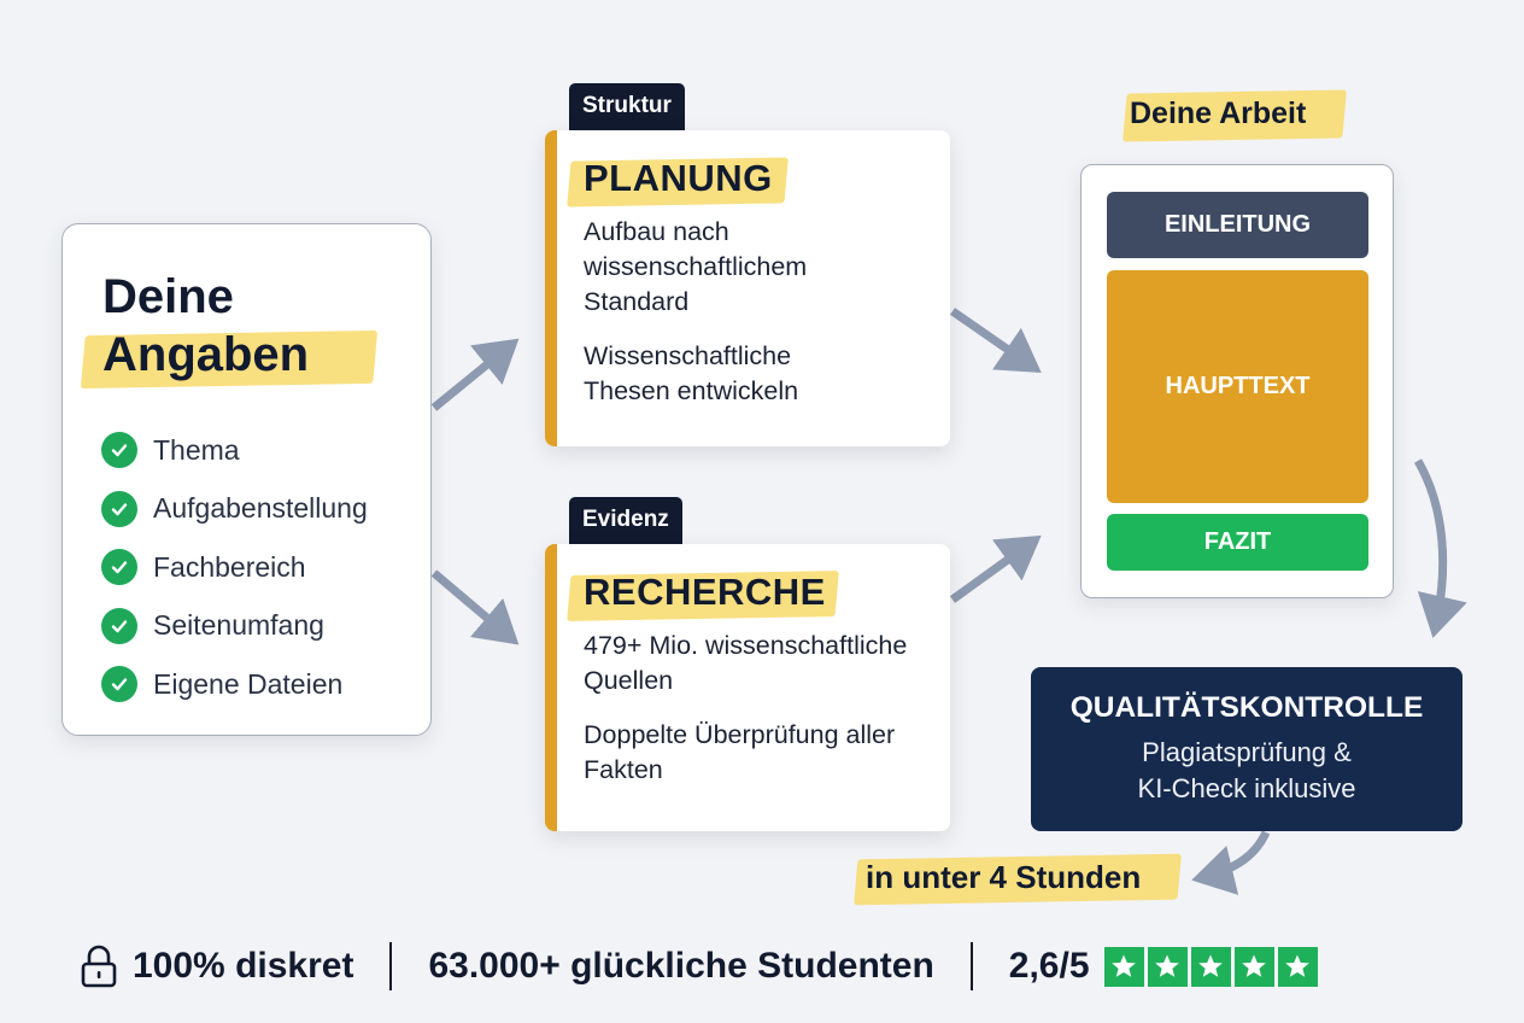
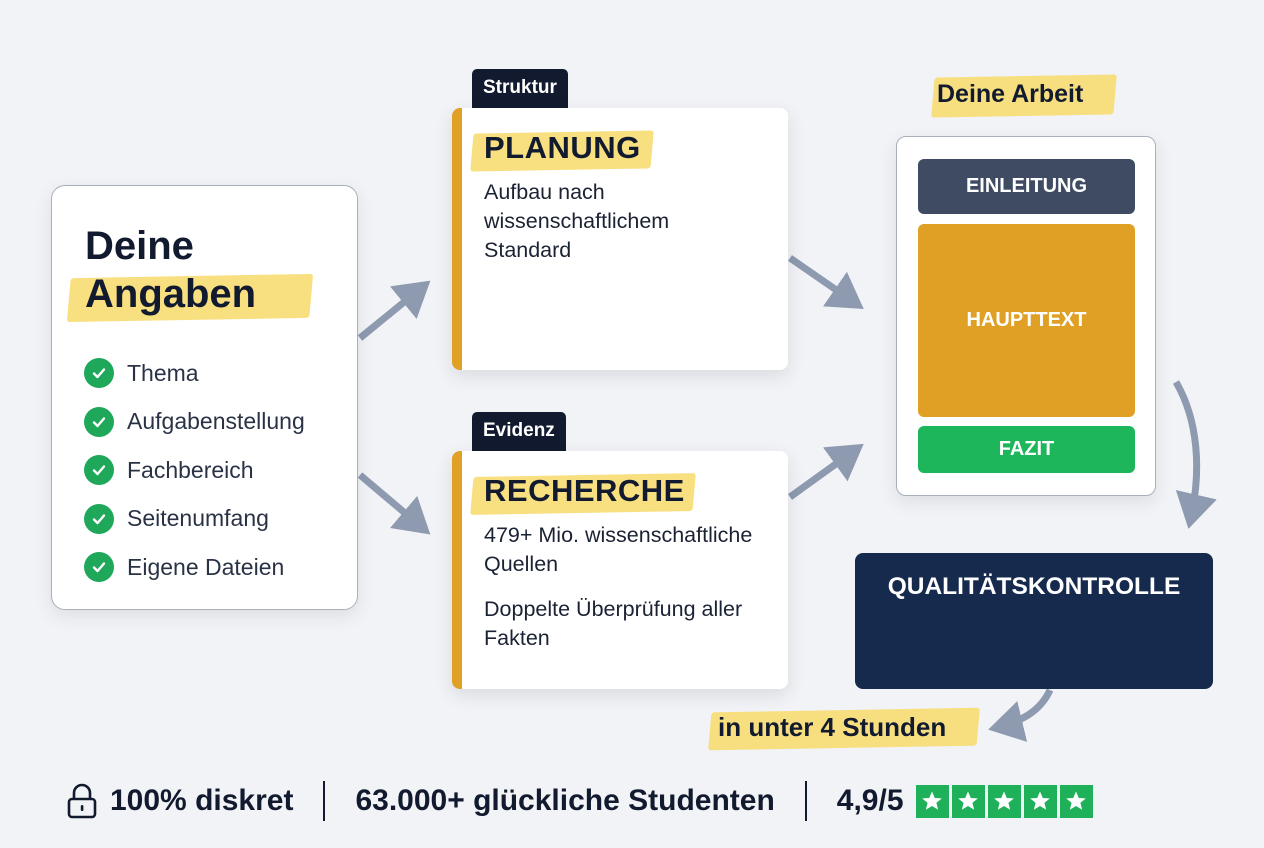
  Deine
  Angaben
  Thema
  Aufgabenstellung
  Fachbereich
  Seitenumfang
  Eigene Dateien
  Struktur
  PLANUNG
  Aufbau nach wissenschaftlichem Standard
- Wissenschaftliche Thesen entwickeln
  Evidenz
  RECHERCHE
  479+ Mio. wissenschaftliche Quellen
  Doppelte Überprüfung aller Fakten
  Deine Arbeit
  EINLEITUNG
  HAUPTTEXT
  FAZIT
  QUALITÄTSKONTROLLE
- Plagiatsprüfung &
- KI-Check inklusive
  in unter 4 Stunden
  100% diskret
  63.000+ glückliche Studenten
- 2,6/5
+ 4,9/5
